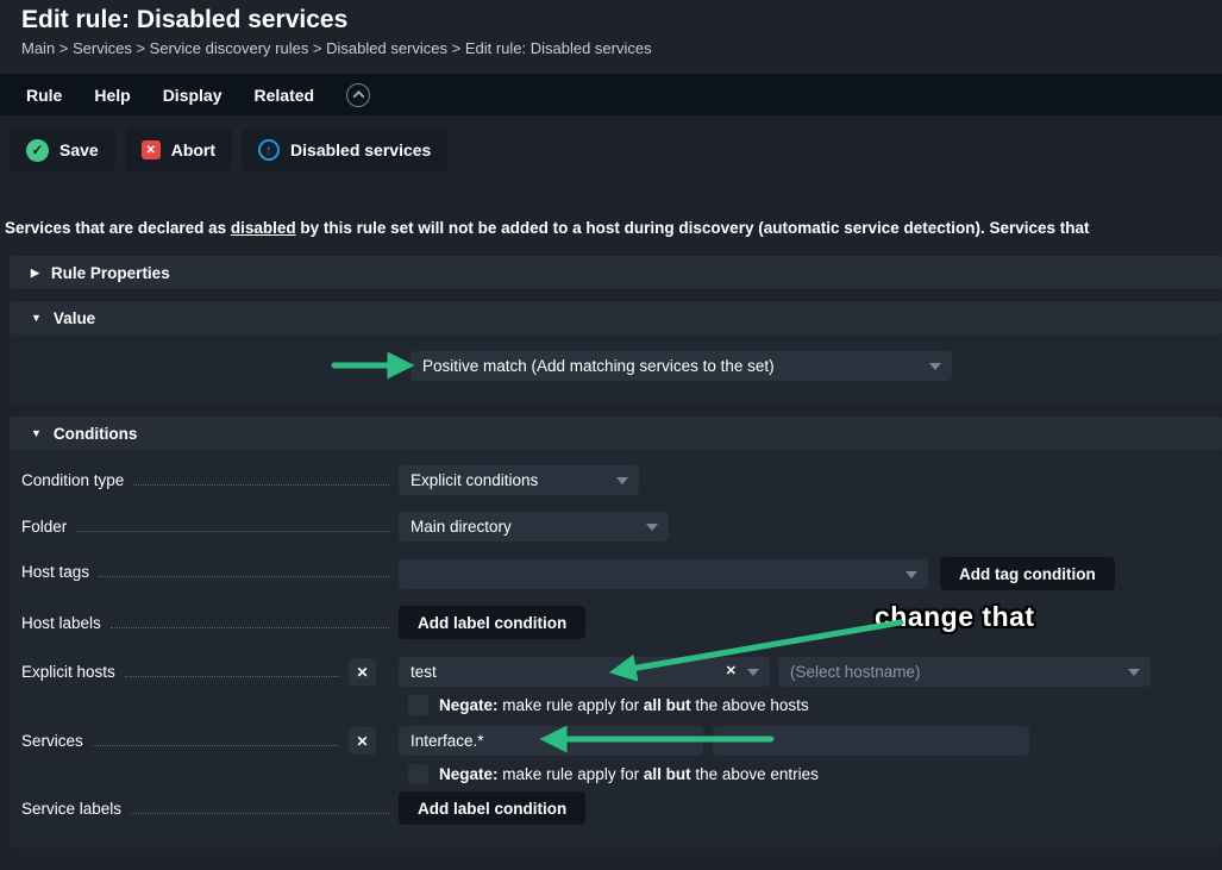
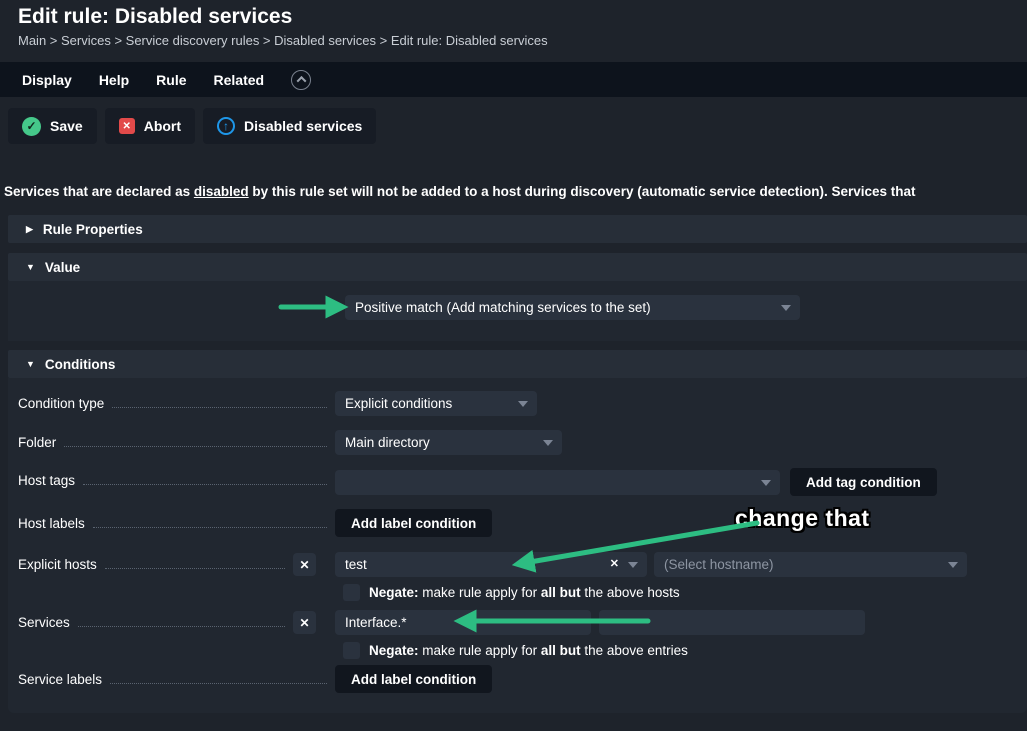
  Edit rule: Disabled services
  Main > Services > Service discovery rules > Disabled services > Edit rule: Disabled services
- Rule
+ Display
  Help
- Display
+ Rule
  Related
  ✓
  Save
  ✕
  Abort
  ↑
  Disabled services
  Services that are declared as disabled by this rule set will not be added to a host during discovery (automatic service detection). Services that
  ▶
  Rule Properties
  ▼
  Value
  Positive match (Add matching services to the set)
  ▼
  Conditions
  Condition type
  Explicit conditions
  Folder
  Main directory
  Host tags
  Add tag condition
  Host labels
  Add label condition
  Explicit hosts
  ✕
  test
  ✕
  (Select hostname)
  Negate: make rule apply for all but the above hosts
  Services
  ✕
  Interface.*
  Negate: make rule apply for all but the above entries
  Service labels
  Add label condition
  change that
